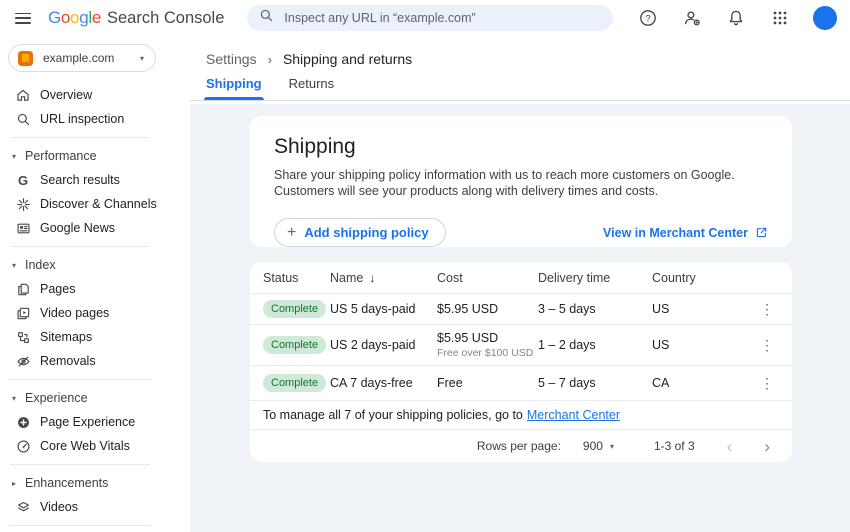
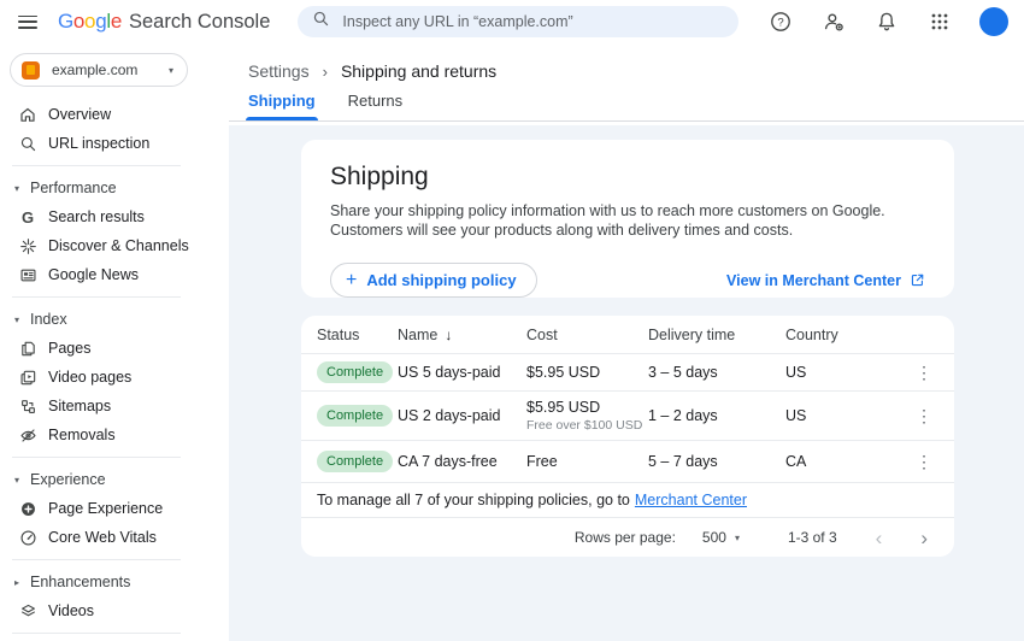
  G
  o
  o
  g
  l
  e
  Search Console
  Inspect any URL in “example.com”
  ?
  example.com
  ▾
  Overview
  URL inspection
  ▾
  Performance
  G
  Search results
  Discover & Channels
  Google News
  ▾
  Index
  Pages
  Video pages
  Sitemaps
  Removals
  ▾
  Experience
  Page Experience
  Core Web Vitals
  ▸
  Enhancements
  Videos
  Settings
  ›
  Shipping and returns
  Shipping
  Returns
  Shipping
  Share your shipping policy information with us to reach more customers on Google.
  Customers will see your products along with delivery times and costs.
  +
  Add shipping policy
  View in Merchant Center
  Status
  Name ↓
  Cost
  Delivery time
  Country
  Complete
  US 5 days-paid
  $5.95 USD
  3 – 5 days
  US
  ⋮
  Complete
  US 2 days-paid
  $5.95 USD
  Free over $100 USD
  1 – 2 days
  US
  ⋮
  Complete
  CA 7 days-free
  Free
  5 – 7 days
  CA
  ⋮
  To manage all 7 of your shipping policies, go to
  Merchant Center
  Rows per page:
- 900
+ 500
  ▾
  1-3 of 3
  ‹
  ›
